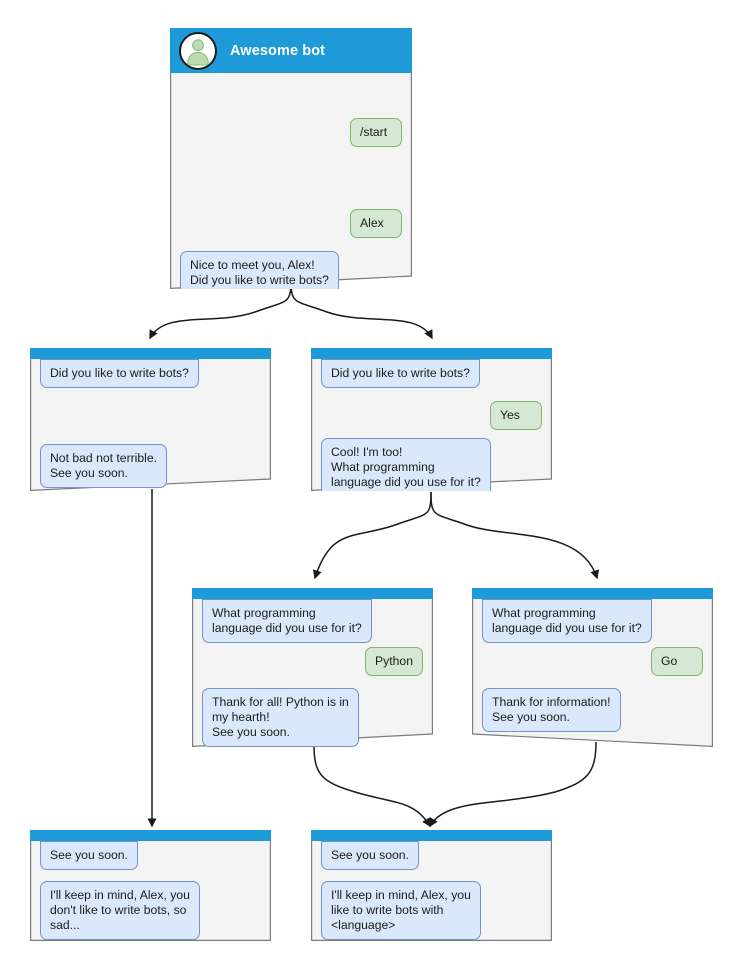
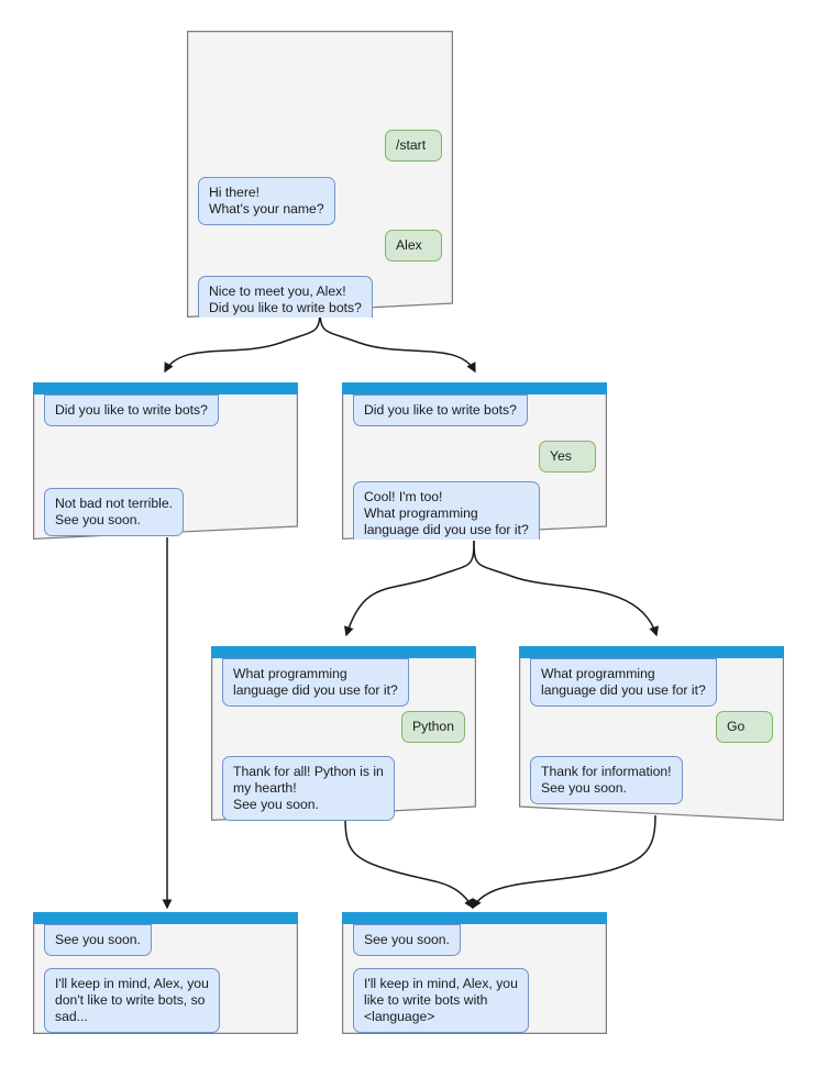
- Awesome bot
  /start
+ Hi there!
+ What's your name?
  Alex
  Nice to meet you, Alex!
  Did you like to write bots?
  Did you like to write bots?
  Not bad not terrible.
  See you soon.
  Did you like to write bots?
  Yes
  Cool! I'm too!
  What programming
  language did you use for it?
  What programming
  language did you use for it?
  Python
  Thank for all! Python is in
  my hearth!
  See you soon.
  What programming
  language did you use for it?
  Go
  Thank for information!
  See you soon.
  See you soon.
  I'll keep in mind, Alex, you
  don't like to write bots, so
  sad...
  See you soon.
  I'll keep in mind, Alex, you
  like to write bots with
  <language>
